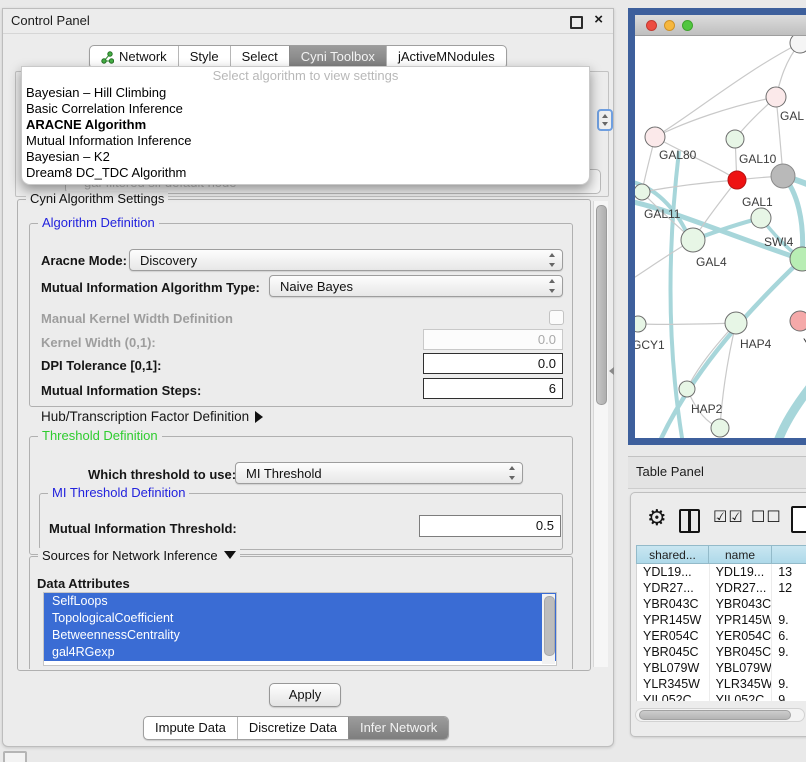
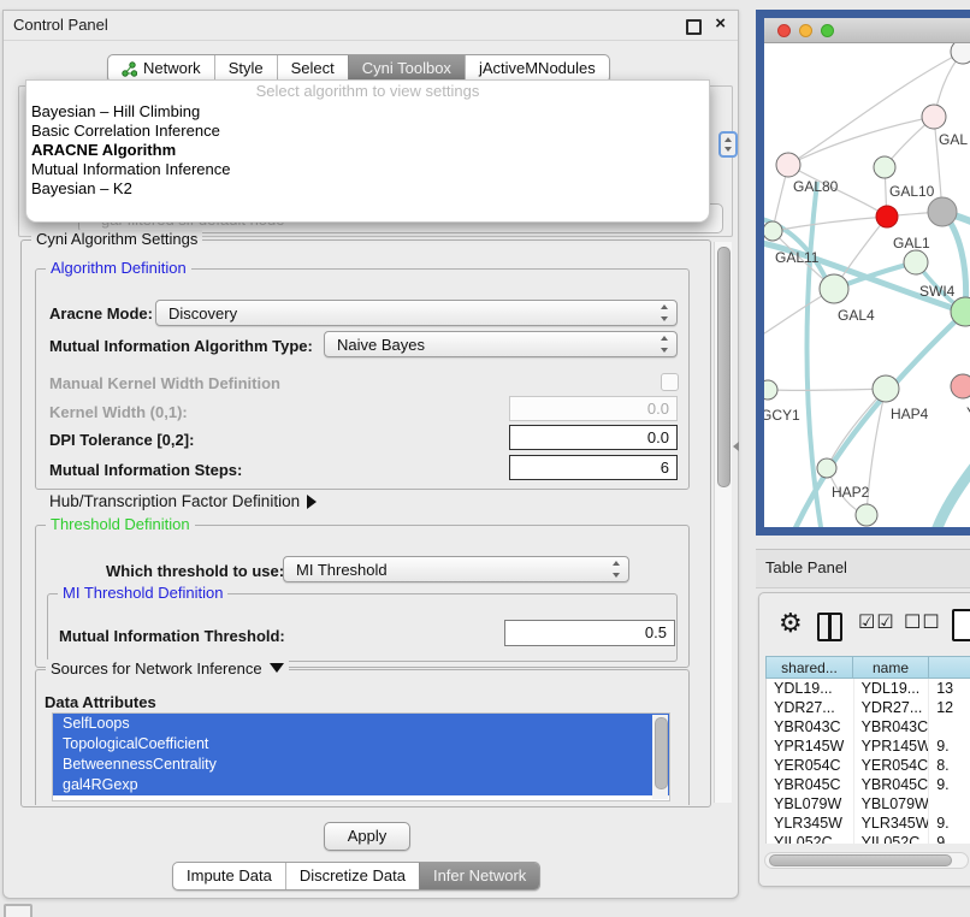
  Control Panel
  ×
  Network
  Style
  Select
  Cyni Toolbox
  jActiveMNodules
  Select algorithm to view settings
  Bayesian – Hill Climbing
  Basic Correlation Inference
  ARACNE Algorithm
  Mutual Information Inference
  Bayesian – K2
- Dream8 DC_TDC Algorithm
  Cyni Algorithm Settings
  Algorithm Definition
  Aracne Mode:
  Discovery
  Mutual Information Algorithm Type:
  Naive Bayes
  Manual Kernel Width Definition
  Kernel Width (0,1):
  0.0
- DPI Tolerance [0,1]:
+ DPI Tolerance [0,2]:
  0.0
  Mutual Information Steps:
  6
  Hub/Transcription Factor Definition
  Threshold Definition
  Which threshold to use:
  MI Threshold
  MI Threshold Definition
  Mutual Information Threshold:
  0.5
  Sources for Network Inference
  Data Attributes
  SelfLoops
  TopologicalCoefficient
  BetweennessCentrality
  gal4RGexp
  Apply
  Impute Data
  Discretize Data
  Infer Network
  GAL
  GAL80
  GAL10
  GAL11
  GAL1
  SWI4
  GAL4
  GCY1
  HAP4
  HAP2
  Table Panel
  ⚙
  ☑☑
  ☐☐
  shared...
  name
  YDL19...
  YDL19...
  13
  YDR27...
  YDR27...
  12
  YBR043C
  YBR043C
  YPR145W
  YPR145W
  9.
  YER054C
  YER054C
- 6.
+ 8.
  YBR045C
  YBR045C
  9.
  YBL079W
  YBL079W
  YLR345W
  YLR345W
  9.
  YIL052C
  YIL052C
  9
